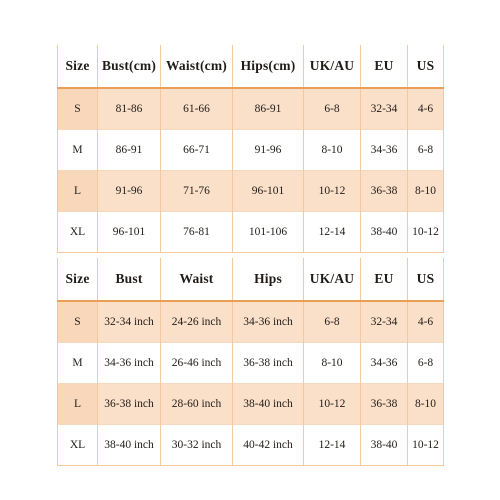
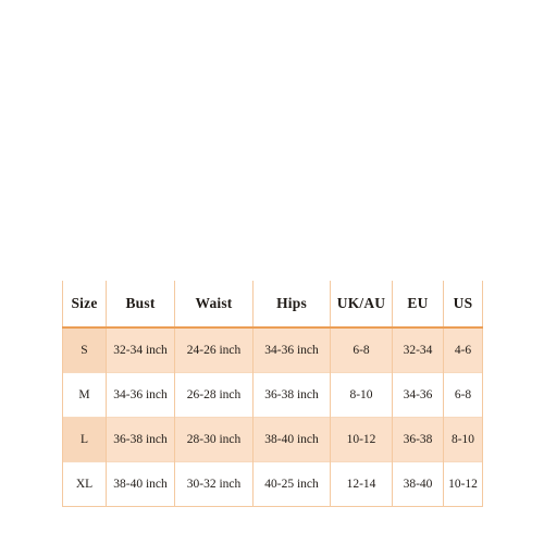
- Size	Bust(cm)	Waist(cm)	Hips(cm)	UK/AU	EU	US
- S	81-86	61-66	86-91	6-8	32-34	4-6
- M	86-91	66-71	91-96	8-10	34-36	6-8
- L	91-96	71-76	96-101	10-12	36-38	8-10
- XL	96-101	76-81	101-106	12-14	38-40	10-12
  Size	Bust	Waist	Hips	UK/AU	EU	US
  S	32-34 inch	24-26 inch	34-36 inch	6-8	32-34	4-6
- M	34-36 inch	26-46 inch	36-38 inch	8-10	34-36	6-8
+ M	34-36 inch	26-28 inch	36-38 inch	8-10	34-36	6-8
- L	36-38 inch	28-60 inch	38-40 inch	10-12	36-38	8-10
+ L	36-38 inch	28-30 inch	38-40 inch	10-12	36-38	8-10
- XL	38-40 inch	30-32 inch	40-42 inch	12-14	38-40	10-12
+ XL	38-40 inch	30-32 inch	40-25 inch	12-14	38-40	10-12
